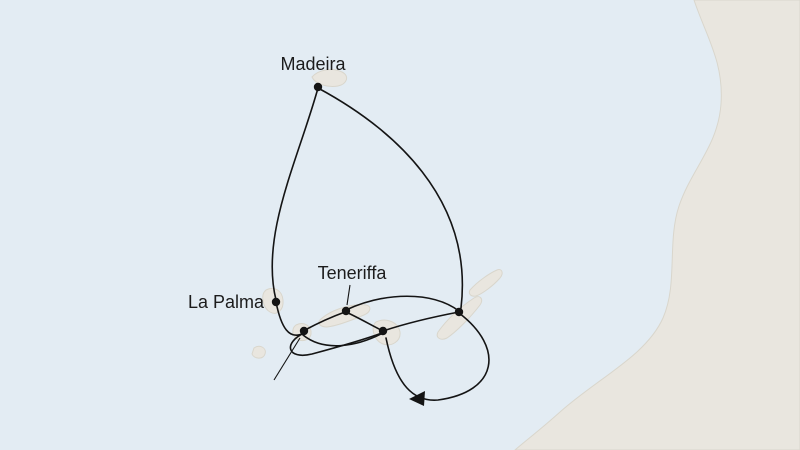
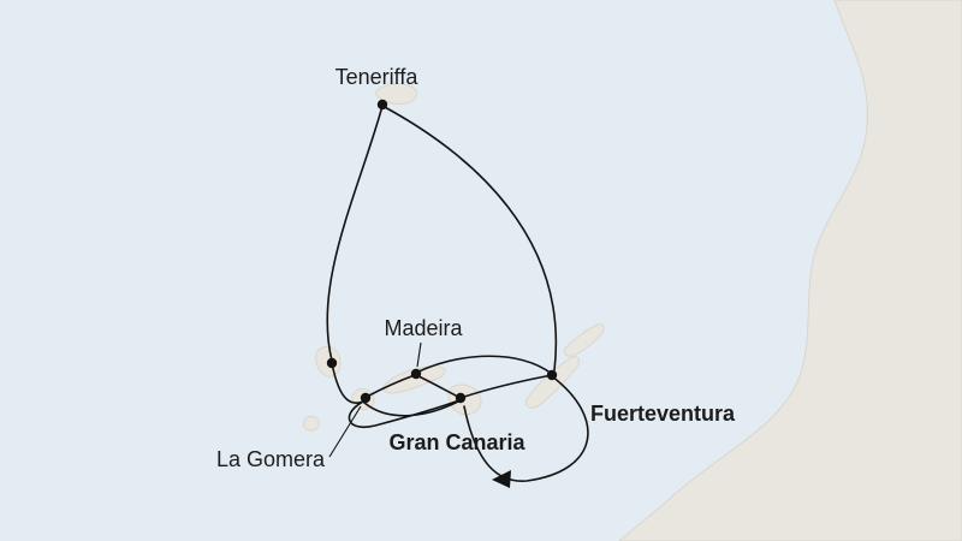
- Madeira
+ Teneriffa
- La Palma
- Teneriffa
+ Madeira
+ La Gomera
+ Gran Canaria
+ Fuerteventura
